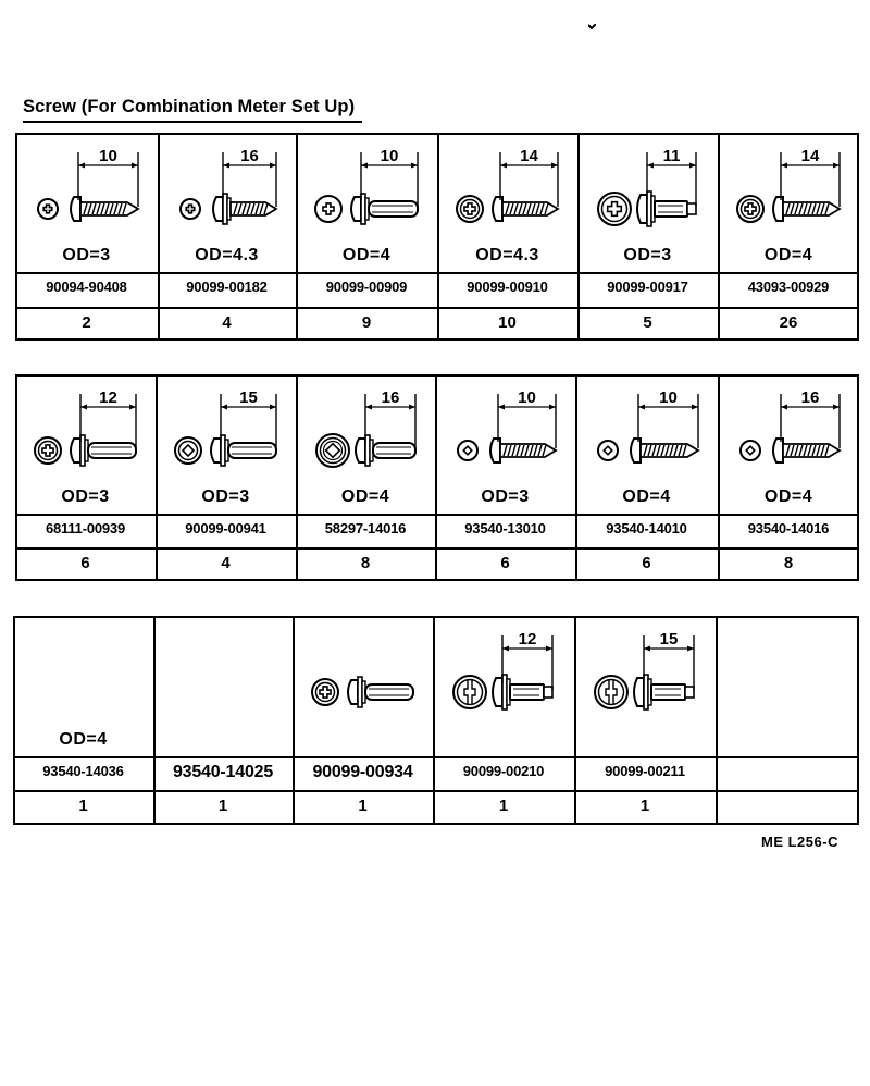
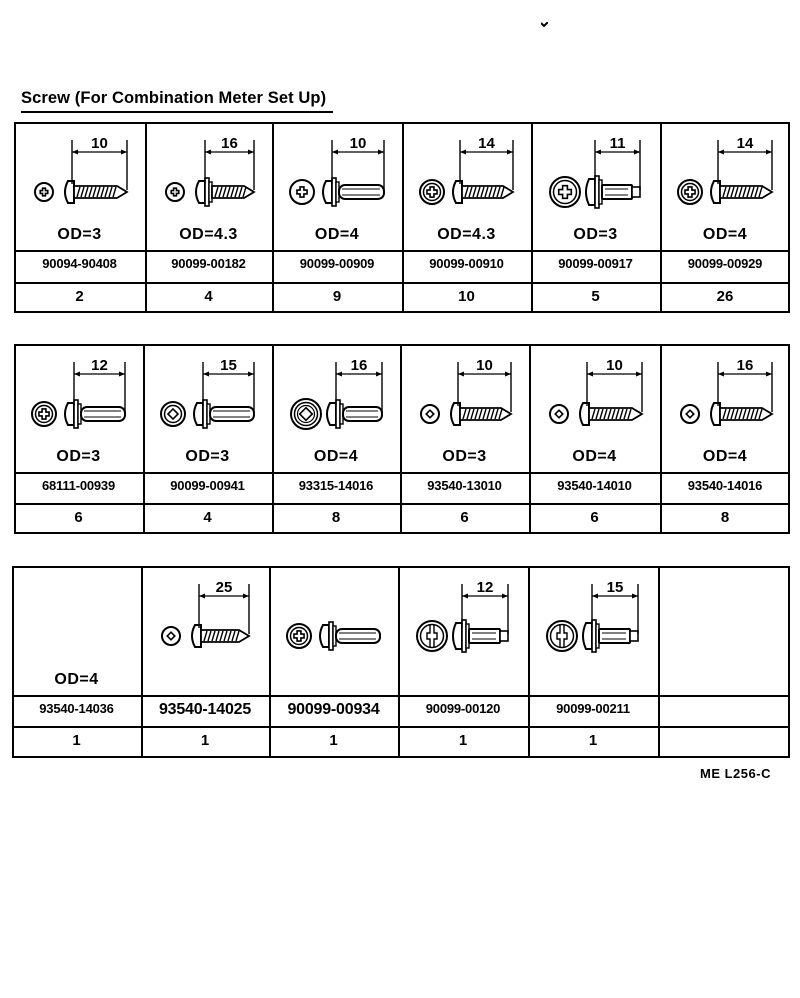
  Screw (For Combination Meter Set Up)
  10
  OD=3
  90094-90408
  2
  16
  OD=4.3
  90099-00182
  4
  10
  OD=4
  90099-00909
  9
  14
  OD=4.3
  90099-00910
  10
  11
  OD=3
  90099-00917
  5
  14
  OD=4
- 43093-00929
+ 90099-00929
  26
  12
  OD=3
  68111-00939
  6
  15
  OD=3
  90099-00941
  4
  16
  OD=4
- 58297-14016
+ 93315-14016
  8
  10
  OD=3
  93540-13010
  6
  10
  OD=4
  93540-14010
  6
  16
  OD=4
  93540-14016
  8
  OD=4
  93540-14036
  1
+ 25
  93540-14025
  1
  90099-00934
  1
  12
- 90099-00210
+ 90099-00120
  1
  15
  90099-00211
  1
  ME L256-C
